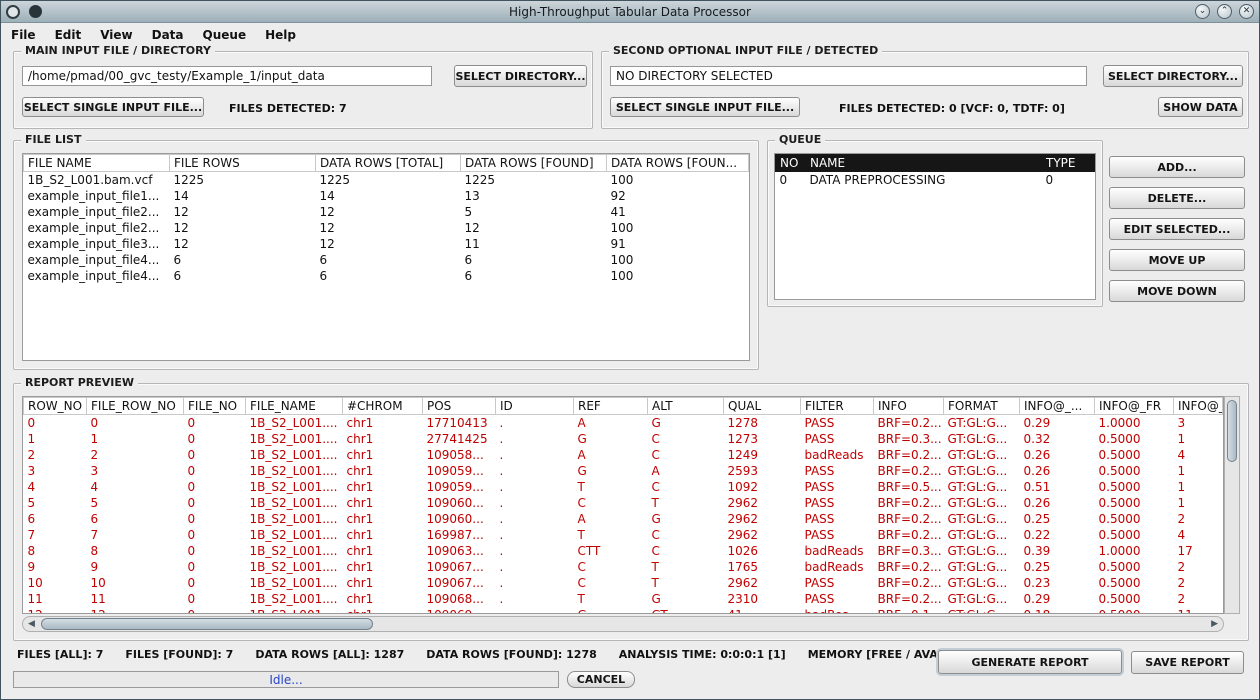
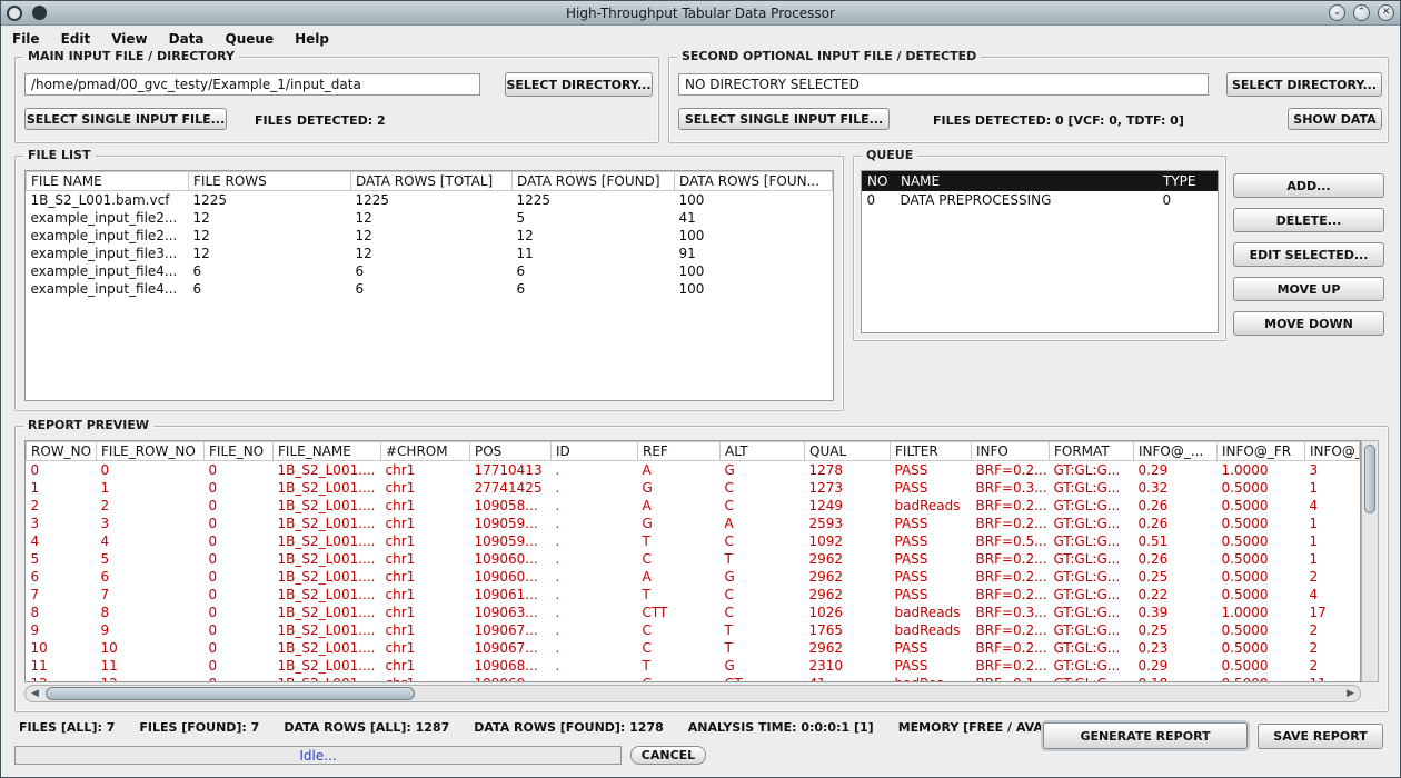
  High-Throughput Tabular Data Processor
  ⌄
  ⌃
  ✕
  File
  Edit
  View
  Data
  Queue
  Help
  MAIN INPUT FILE / DIRECTORY
  /home/pmad/00_gvc_testy/Example_1/input_data
  SELECT DIRECTORY...
  SELECT SINGLE INPUT FILE...
- FILES DETECTED: 7
+ FILES DETECTED: 2
  SECOND OPTIONAL INPUT FILE / DETECTED
  NO DIRECTORY SELECTED
  SELECT DIRECTORY...
  SELECT SINGLE INPUT FILE...
  FILES DETECTED: 0 [VCF: 0, TDTF: 0]
  SHOW DATA
  FILE LIST
  FILE NAME	FILE ROWS	DATA ROWS [TOTAL]	DATA ROWS [FOUND]	DATA ROWS [FOUN...
  1B_S2_L001.bam.vcf	1225	1225	1225	100
- example_input_file1...	14	14	13	92
  example_input_file2...	12	12	5	41
  example_input_file2...	12	12	12	100
  example_input_file3...	12	12	11	91
  example_input_file4...	6	6	6	100
  example_input_file4...	6	6	6	100
  QUEUE
  NO	NAME	TYPE
  0	DATA PREPROCESSING	0
  ADD...
  DELETE...
  EDIT SELECTED...
  MOVE UP
  MOVE DOWN
  REPORT PREVIEW
  ROW_NO	FILE_ROW_NO	FILE_NO	FILE_NAME	#CHROM	POS	ID	REF	ALT	QUAL	FILTER	INFO	FORMAT	INFO@_...	INFO@_FR	INFO@_
  0	0	0	1B_S2_L001....	chr1	17710413	.	A	G	1278	PASS	BRF=0.2...	GT:GL:G...	0.29	1.0000	3
  1	1	0	1B_S2_L001....	chr1	27741425	.	G	C	1273	PASS	BRF=0.3...	GT:GL:G...	0.32	0.5000	1
  2	2	0	1B_S2_L001....	chr1	109058...	.	A	C	1249	badReads	BRF=0.2...	GT:GL:G...	0.26	0.5000	4
  3	3	0	1B_S2_L001....	chr1	109059...	.	G	A	2593	PASS	BRF=0.2...	GT:GL:G...	0.26	0.5000	1
  4	4	0	1B_S2_L001....	chr1	109059...	.	T	C	1092	PASS	BRF=0.5...	GT:GL:G...	0.51	0.5000	1
  5	5	0	1B_S2_L001....	chr1	109060...	.	C	T	2962	PASS	BRF=0.2...	GT:GL:G...	0.26	0.5000	1
  6	6	0	1B_S2_L001....	chr1	109060...	.	A	G	2962	PASS	BRF=0.2...	GT:GL:G...	0.25	0.5000	2
- 7	7	0	1B_S2_L001....	chr1	169987...	.	T	C	2962	PASS	BRF=0.2...	GT:GL:G...	0.22	0.5000	4
+ 7	7	0	1B_S2_L001....	chr1	109061...	.	T	C	2962	PASS	BRF=0.2...	GT:GL:G...	0.22	0.5000	4
  8	8	0	1B_S2_L001....	chr1	109063...	.	CTT	C	1026	badReads	BRF=0.3...	GT:GL:G...	0.39	1.0000	17
  9	9	0	1B_S2_L001....	chr1	109067...	.	C	T	1765	badReads	BRF=0.2...	GT:GL:G...	0.25	0.5000	2
  10	10	0	1B_S2_L001....	chr1	109067...	.	C	T	2962	PASS	BRF=0.2...	GT:GL:G...	0.23	0.5000	2
  11	11	0	1B_S2_L001....	chr1	109068...	.	T	G	2310	PASS	BRF=0.2...	GT:GL:G...	0.29	0.5000	2
  ◀
  ▶
  FILES [ALL]: 7
  FILES [FOUND]: 7
  DATA ROWS [ALL]: 1287
  DATA ROWS [FOUND]: 1278
  ANALYSIS TIME: 0:0:0:1 [1]
  GENERATE REPORT
  SAVE REPORT
  Idle...
  CANCEL
